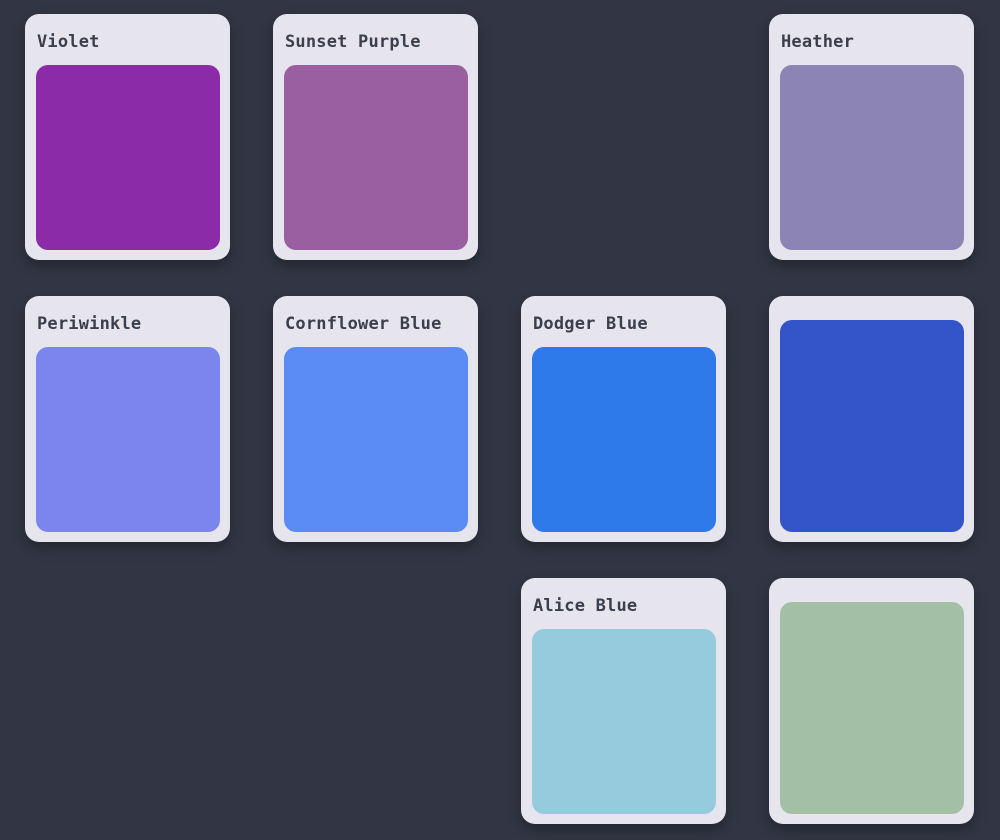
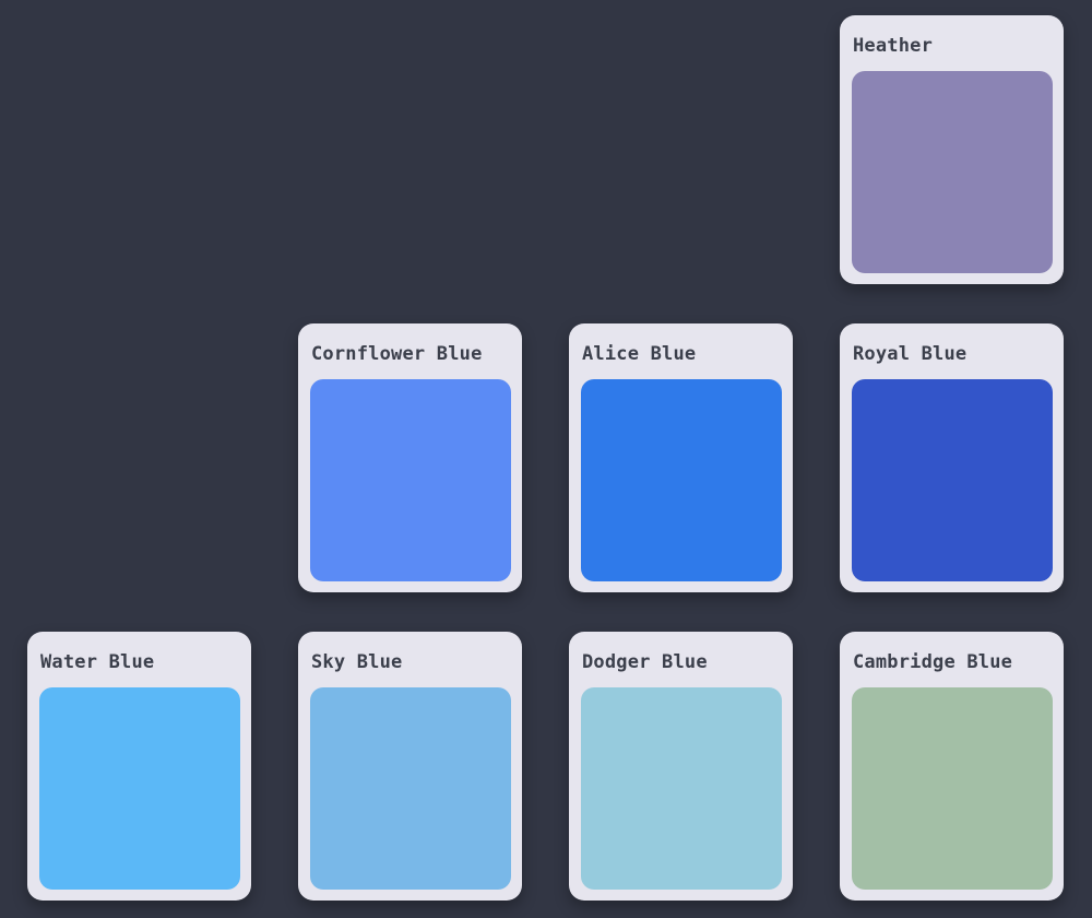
- Violet
- Sunset Purple
  Heather
- Periwinkle
  Cornflower Blue
- Dodger Blue
+ Alice Blue
+ Royal Blue
+ Water Blue
+ Sky Blue
- Alice Blue
+ Dodger Blue
+ Cambridge Blue
